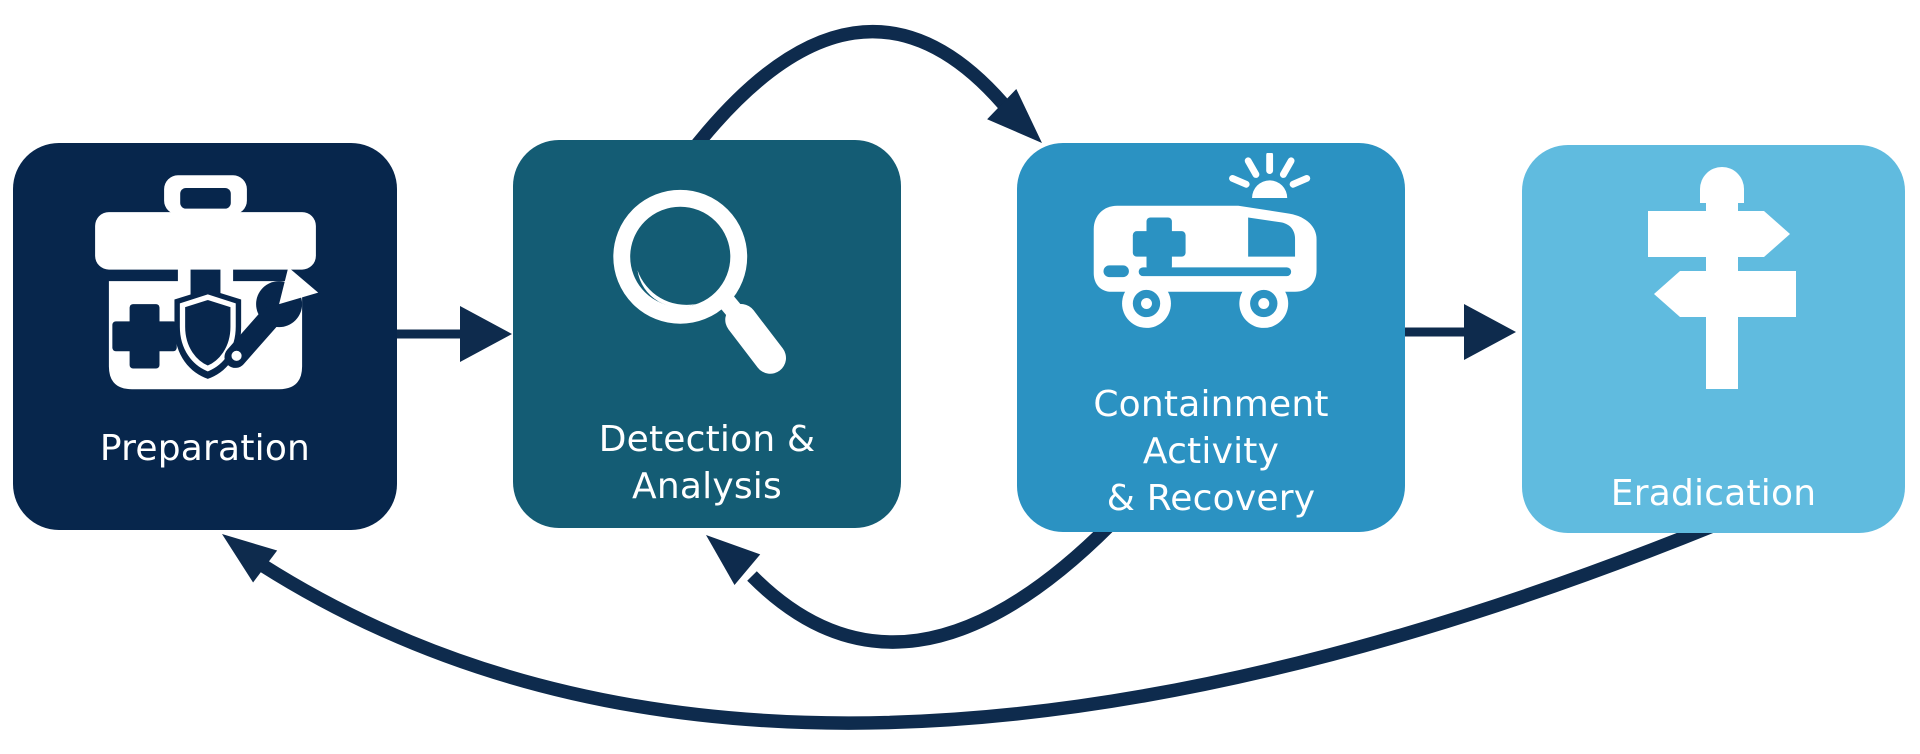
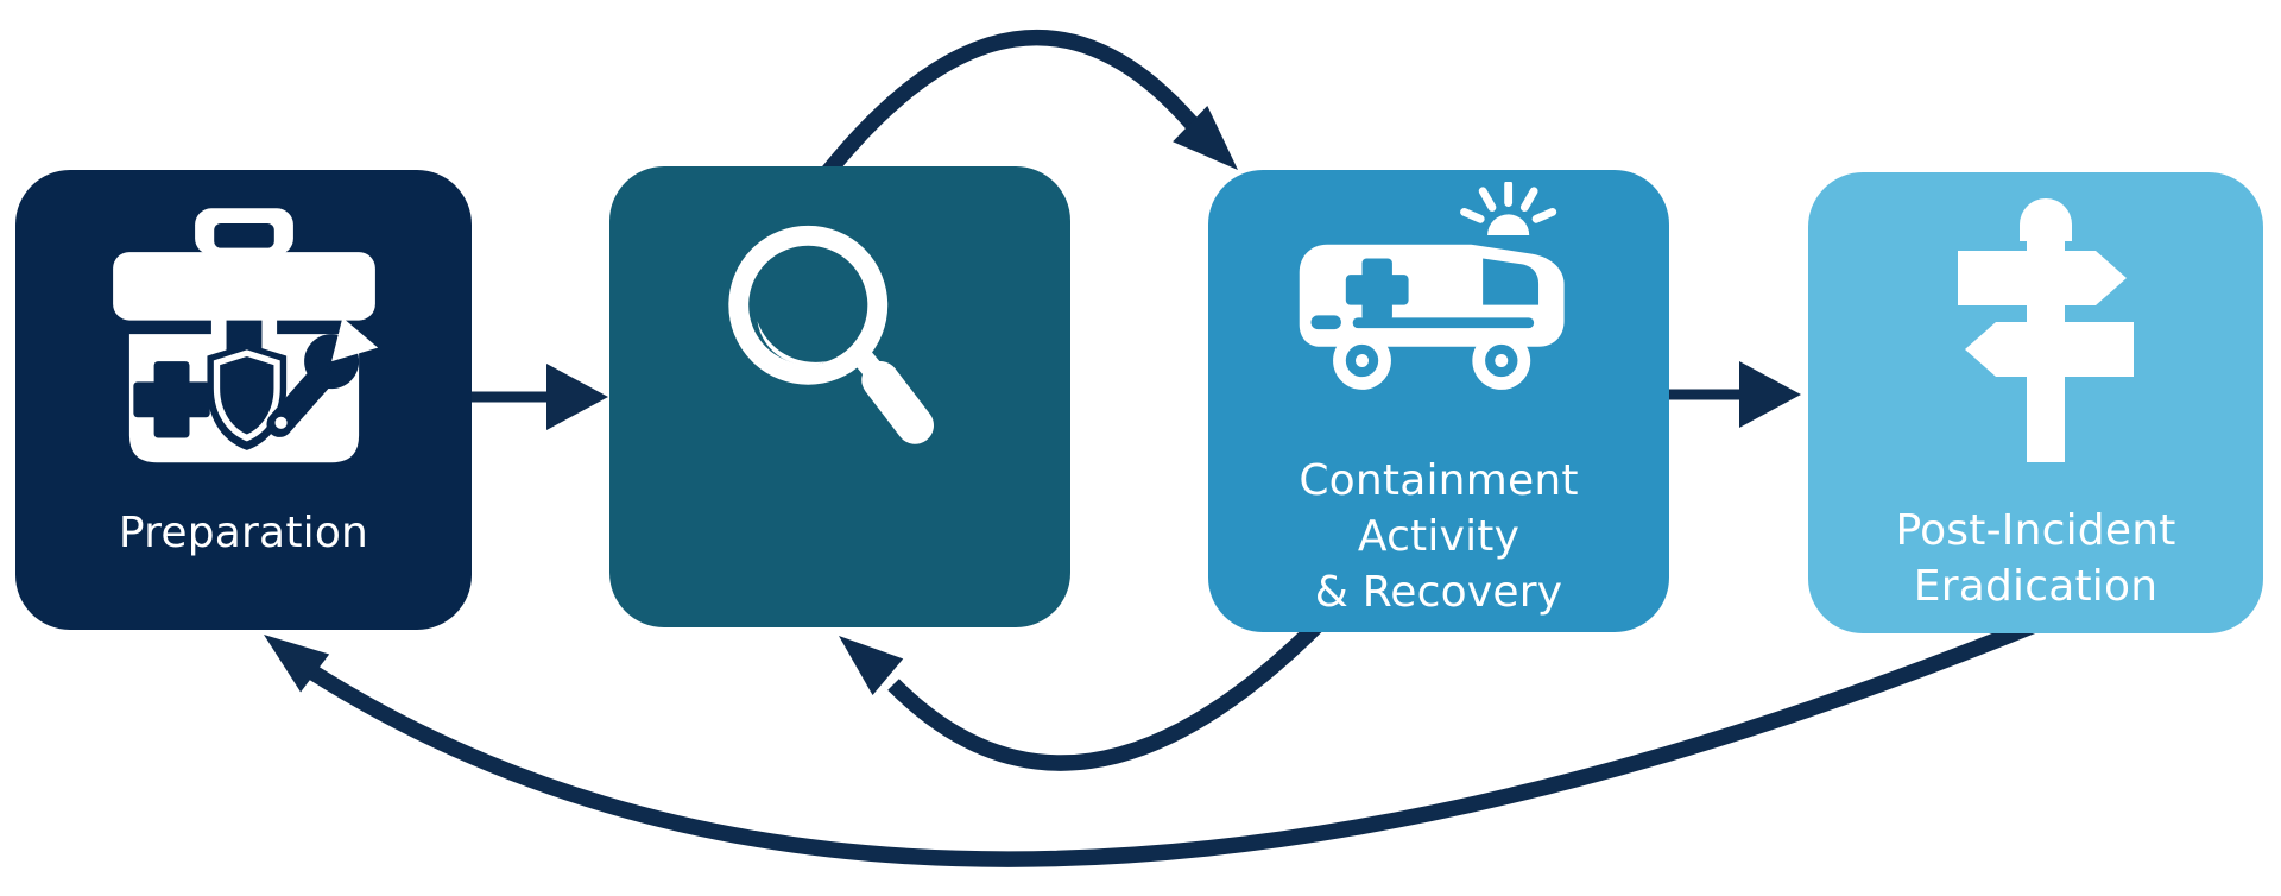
  Preparation
- Detection &
- Analysis
  Containment
  Activity
  & Recovery
+ Post-Incident
  Eradication
